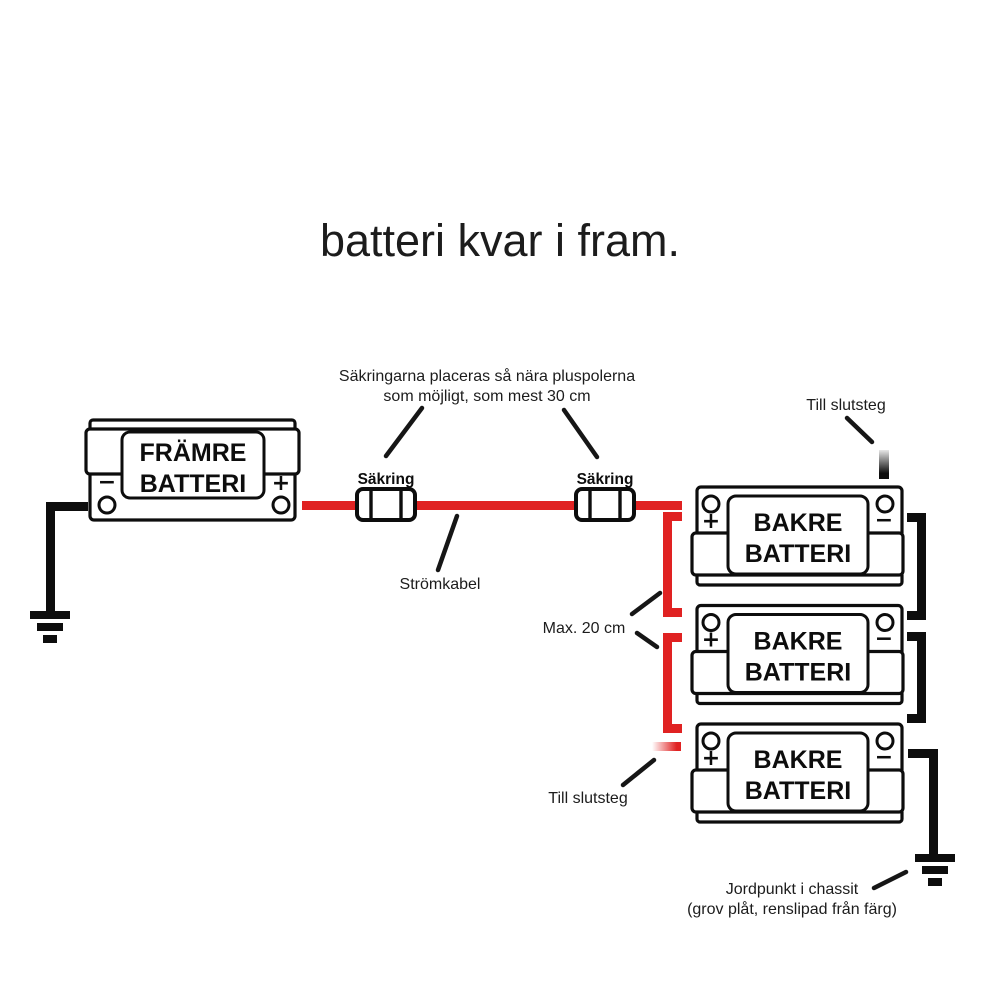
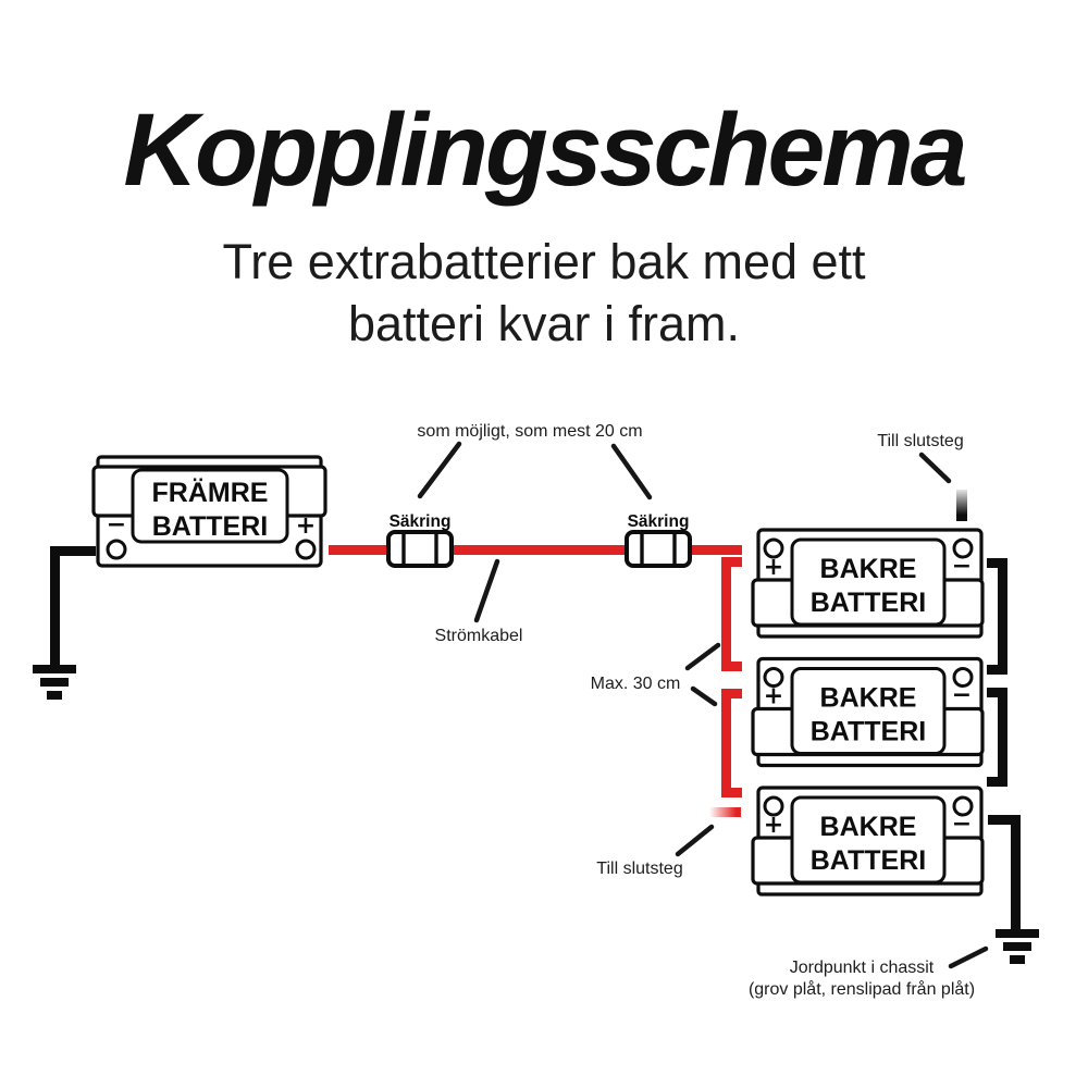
+ Kopplingsschema
+ Tre extrabatterier bak med ett
  batteri kvar i fram.
  FRÄMRE
  BATTERI
  −
  +
  Säkring
  Säkring
  +
  −
  BAKRE
  BATTERI
  +
  −
  BAKRE
  BATTERI
  +
  −
  BAKRE
  BATTERI
- Säkringarna placeras så nära pluspolerna
- som möjligt, som mest 30 cm
+ som möjligt, som mest 20 cm
  Till slutsteg
  Strömkabel
- Max. 20 cm
+ Max. 30 cm
  Till slutsteg
  Jordpunkt i chassit
- (grov plåt, renslipad från färg)
+ (grov plåt, renslipad från plåt)
